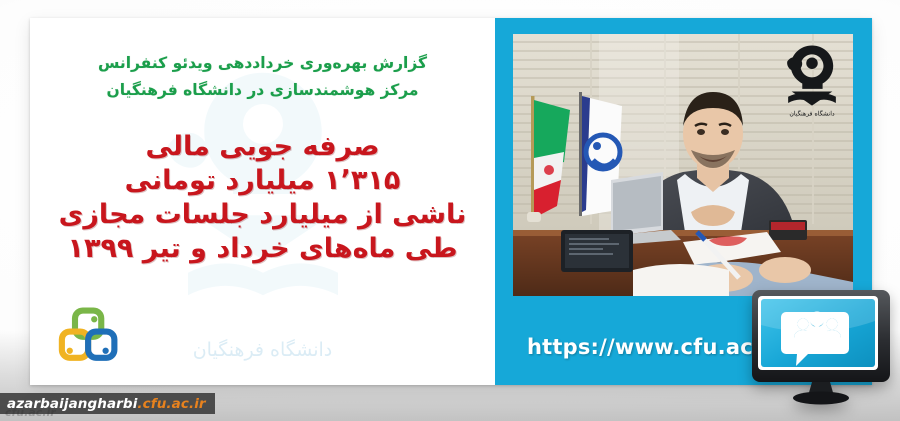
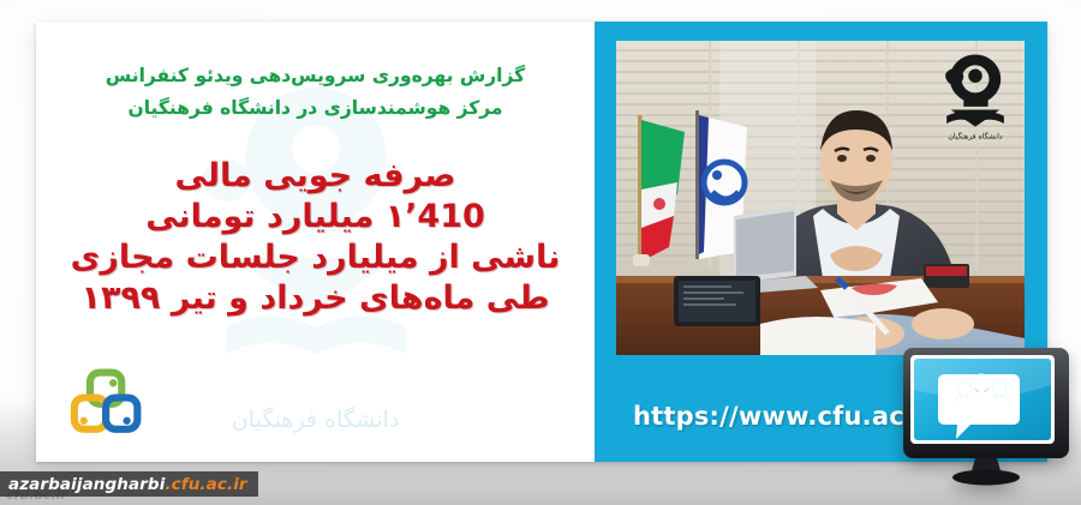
  دانشگاه فرهنگیان
- گزارش بهره‌وری خرداد‌دهی ویدئو کنفرانس
+ گزارش بهره‌وری سرویس‌دهی ویدئو کنفرانس
  مرکز هوشمندسازی در دانشگاه فرهنگیان
  صرفه جویی مالی
- ۱٬۳۱۵ میلیارد تومانی
+ ۱٬410 میلیارد تومانی
  ناشی از میلیارد جلسات مجازی
  طی ماه‌های خرداد و تیر ۱۳۹۹
  https://www.cfu.ac
  cfu.ac.ir
  azarbaijangharbi
  .cfu.ac.ir
